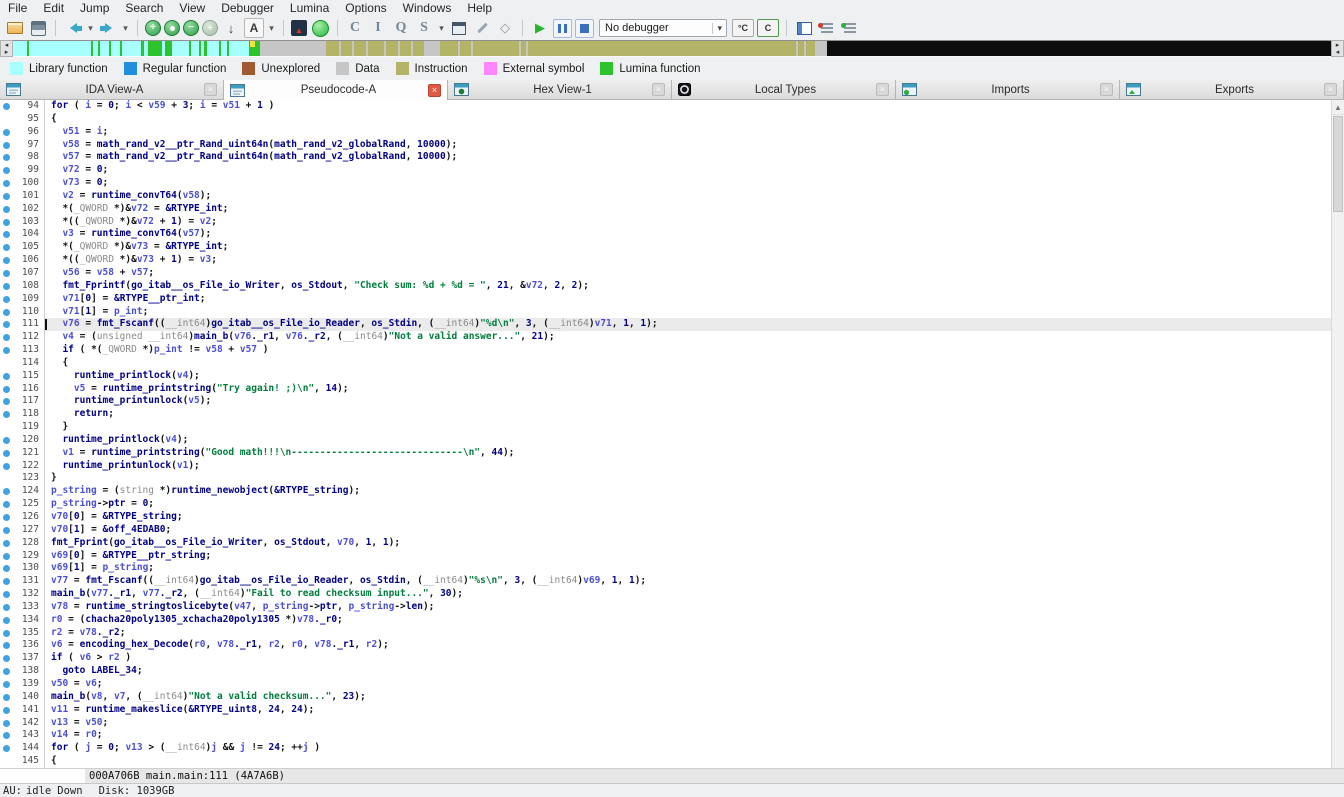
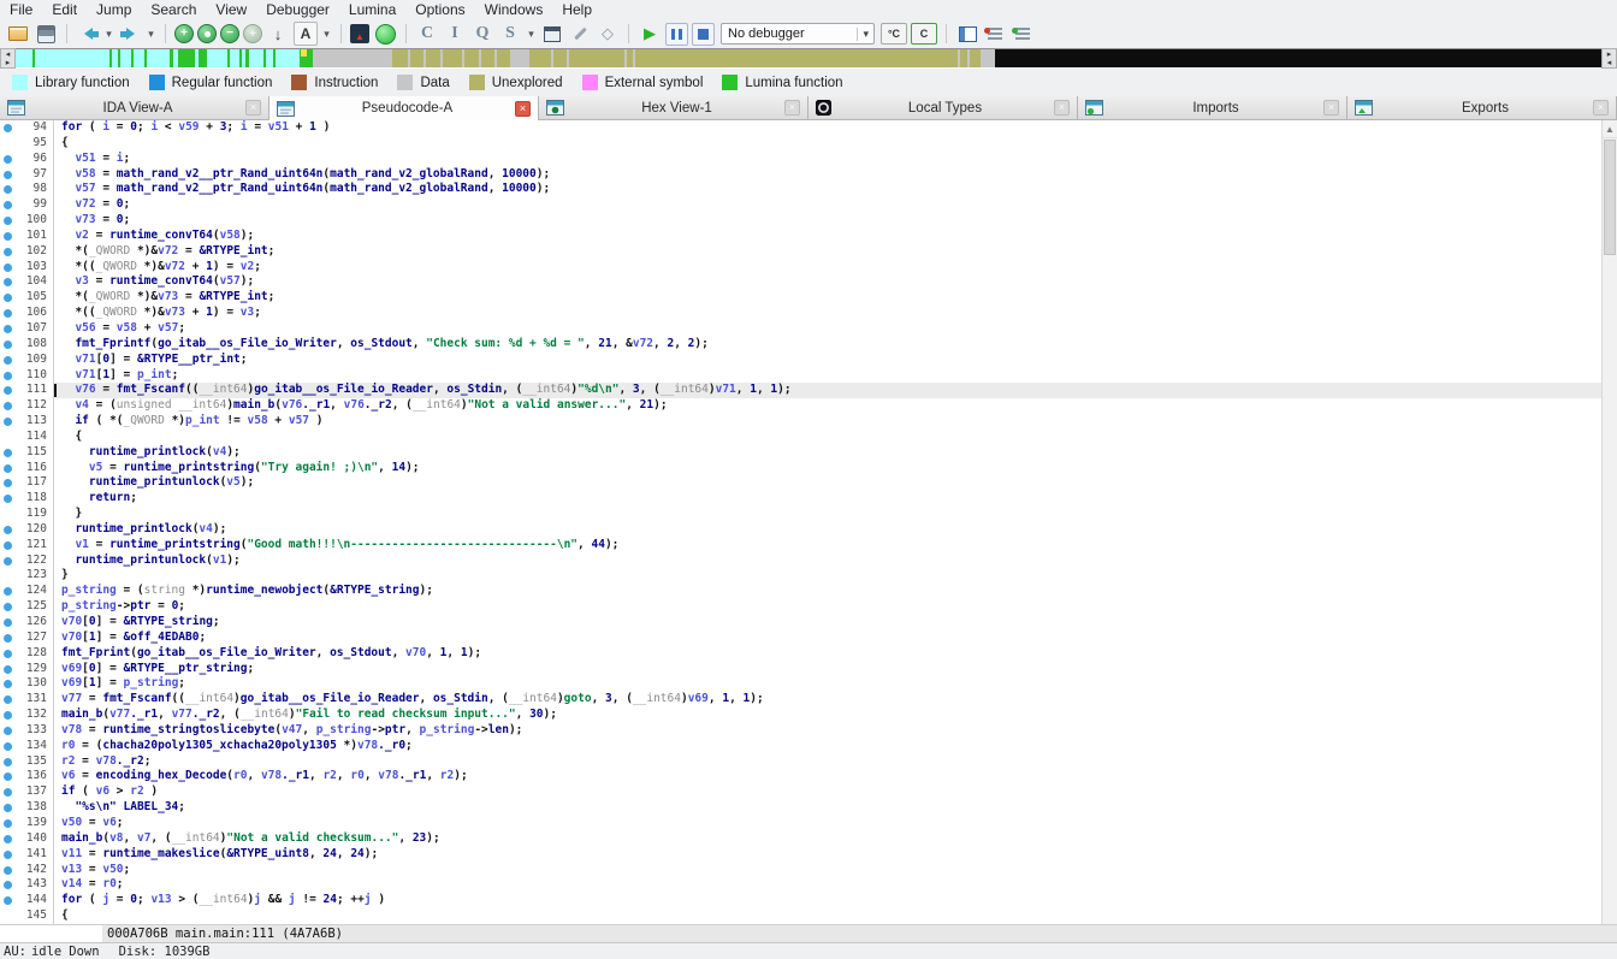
  File
  Edit
  Jump
  Search
  View
  Debugger
  Lumina
  Options
  Windows
  Help
  No debugger
  ▾
  °C
  C
  Library function
  Regular function
- Unexplored
+ Instruction
  Data
- Instruction
+ Unexplored
  External symbol
  Lumina function
  IDA View-A
  ×
  Pseudocode-A
  ×
  Hex View-1
  ×
  Local Types
  ×
  Imports
  ×
  Exports
  ×
  94
  for ( i = 0; i < v59 + 3; i = v51 + 1 )
  95
  {
  96
  v51 = i;
  97
  v58 = math_rand_v2__ptr_Rand_uint64n(math_rand_v2_globalRand, 10000);
  98
  v57 = math_rand_v2__ptr_Rand_uint64n(math_rand_v2_globalRand, 10000);
  99
  v72 = 0;
  100
  v73 = 0;
  101
  v2 = runtime_convT64(v58);
  102
  *(_QWORD *)&v72 = &RTYPE_int;
  103
  *((_QWORD *)&v72 + 1) = v2;
  104
  v3 = runtime_convT64(v57);
  105
  *(_QWORD *)&v73 = &RTYPE_int;
  106
  *((_QWORD *)&v73 + 1) = v3;
  107
  v56 = v58 + v57;
  108
  fmt_Fprintf(go_itab__os_File_io_Writer, os_Stdout, "Check sum: %d + %d = ", 21, &v72, 2, 2);
  109
  v71[0] = &RTYPE__ptr_int;
  110
  v71[1] = p_int;
  111
  v76 = fmt_Fscanf((__int64)go_itab__os_File_io_Reader, os_Stdin, (__int64)"%d\n", 3, (__int64)v71, 1, 1);
  112
  v4 = (unsigned __int64)main_b(v76._r1, v76._r2, (__int64)"Not a valid answer...", 21);
  113
  if ( *(_QWORD *)p_int != v58 + v57 )
  114
  {
  115
  runtime_printlock(v4);
  116
  v5 = runtime_printstring("Try again! ;)\n", 14);
  117
  runtime_printunlock(v5);
  118
  return;
  119
  }
  120
  runtime_printlock(v4);
  121
  v1 = runtime_printstring("Good math!!!\n------------------------------\n", 44);
  122
  runtime_printunlock(v1);
  123
  }
  124
  p_string = (string *)runtime_newobject(&RTYPE_string);
  125
  p_string->ptr = 0;
  126
  v70[0] = &RTYPE_string;
  127
  v70[1] = &off_4EDAB0;
  128
  fmt_Fprint(go_itab__os_File_io_Writer, os_Stdout, v70, 1, 1);
  129
  v69[0] = &RTYPE__ptr_string;
  130
  v69[1] = p_string;
  131
- v77 = fmt_Fscanf((__int64)go_itab__os_File_io_Reader, os_Stdin, (__int64)"%s\n", 3, (__int64)v69, 1, 1);
+ v77 = fmt_Fscanf((__int64)go_itab__os_File_io_Reader, os_Stdin, (__int64)goto, 3, (__int64)v69, 1, 1);
  132
  main_b(v77._r1, v77._r2, (__int64)"Fail to read checksum input...", 30);
  133
  v78 = runtime_stringtoslicebyte(v47, p_string->ptr, p_string->len);
  134
  r0 = (chacha20poly1305_xchacha20poly1305 *)v78._r0;
  135
  r2 = v78._r2;
  136
  v6 = encoding_hex_Decode(r0, v78._r1, r2, r0, v78._r1, r2);
  137
  if ( v6 > r2 )
  138
- goto LABEL_34;
+ "%s\n" LABEL_34;
  139
  v50 = v6;
  140
  main_b(v8, v7, (__int64)"Not a valid checksum...", 23);
  141
  v11 = runtime_makeslice(&RTYPE_uint8, 24, 24);
  142
  v13 = v50;
  143
  v14 = r0;
  144
  for ( j = 0; v13 > (__int64)j && j != 24; ++j )
  145
  {
  ▲
  000A706B main.main:111 (4A7A6B)
  AU:
  idle
  Down
  Disk: 1039GB
